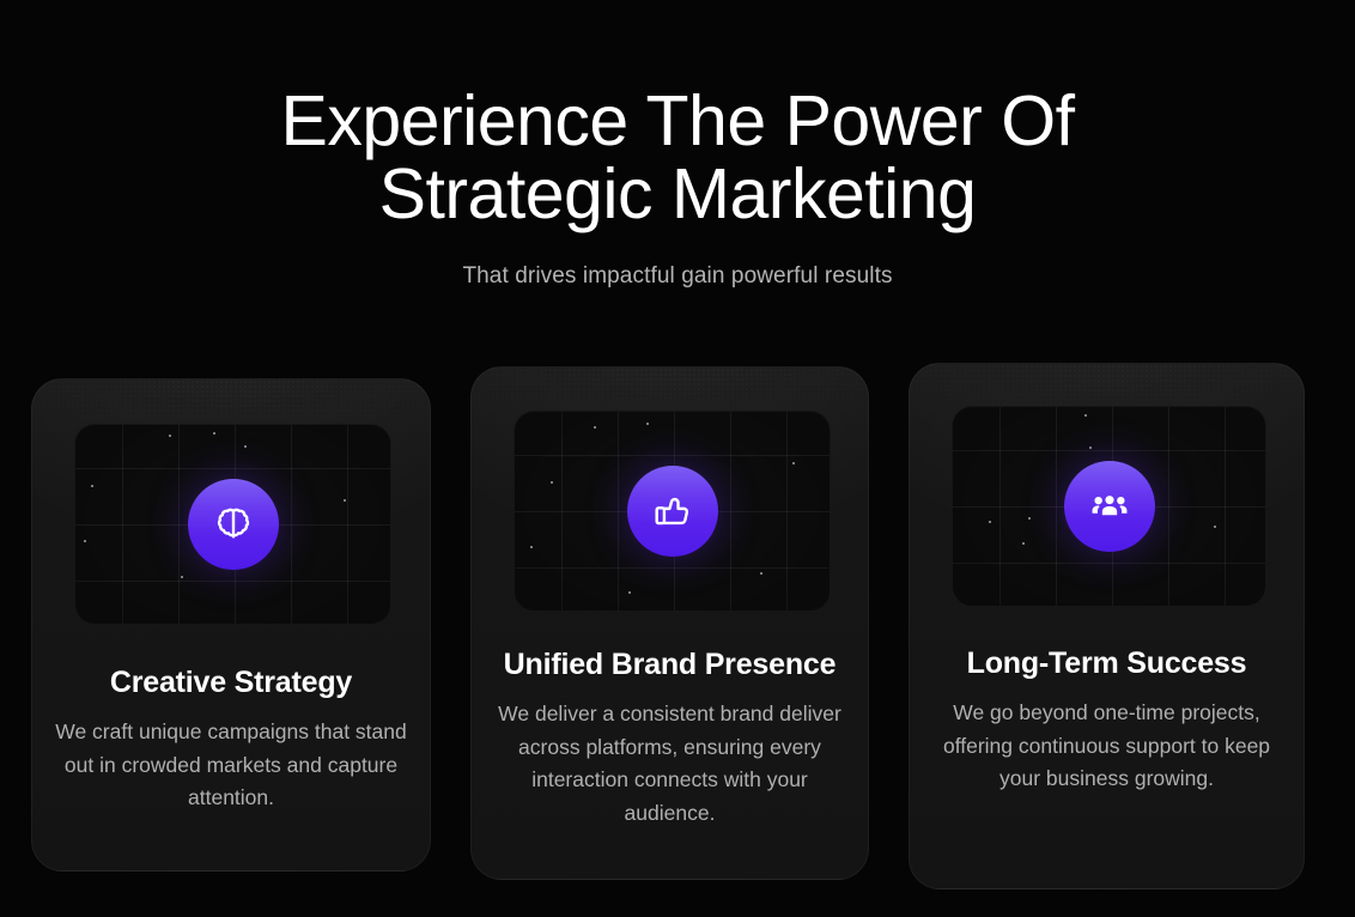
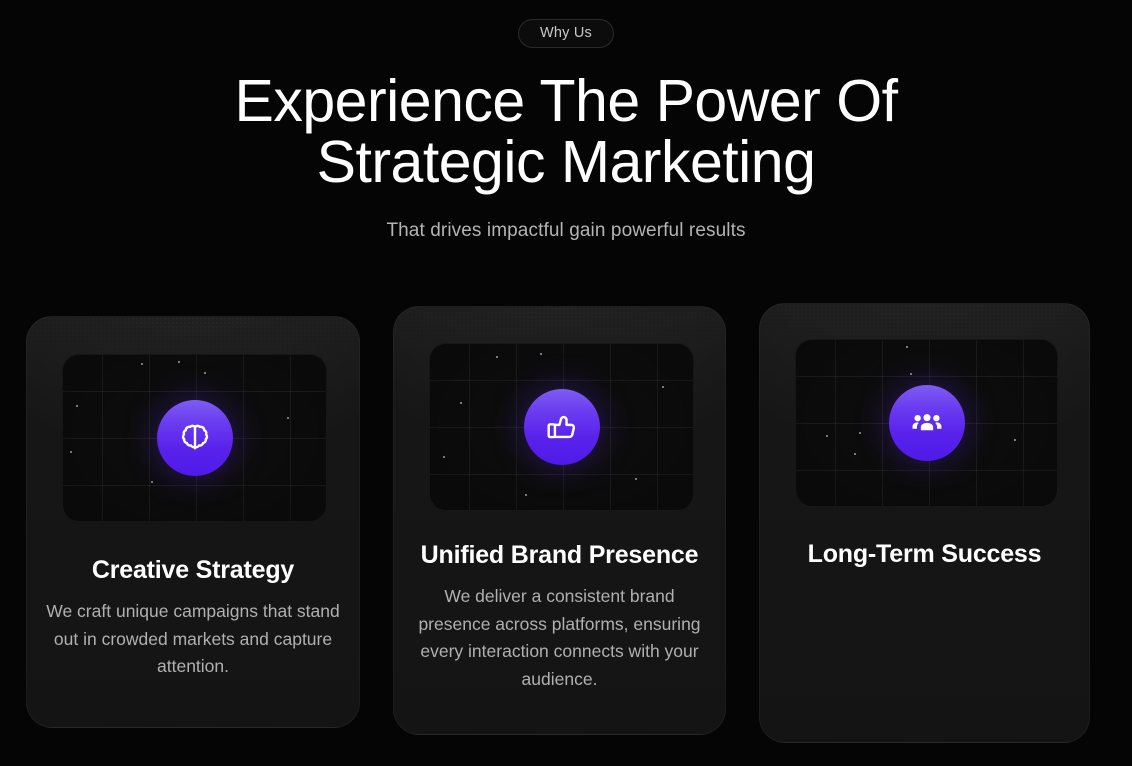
+ Why Us
  Experience The Power Of
  Strategic Marketing
  That drives impactful gain powerful results
  Creative Strategy
  We craft unique campaigns that stand out in crowded markets and capture attention.
  Unified Brand Presence
- We deliver a consistent brand deliver across platforms, ensuring every interaction connects with your audience.
+ We deliver a consistent brand presence across platforms, ensuring every interaction connects with your audience.
  Long-Term Success
- We go beyond one-time projects, offering continuous support to keep your business growing.
